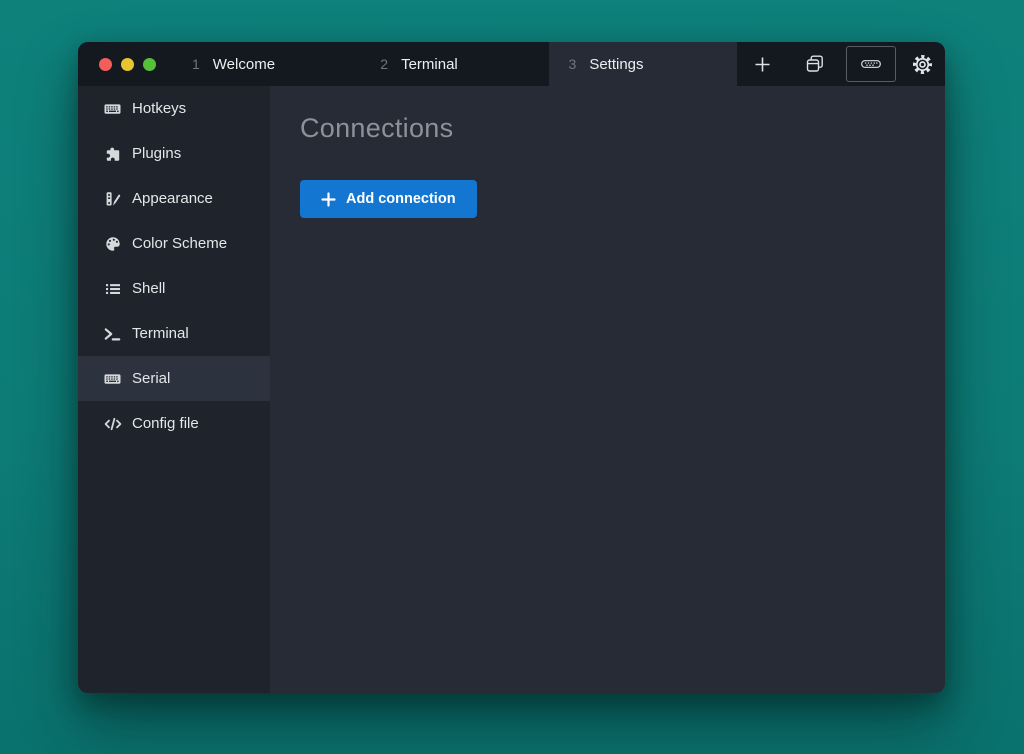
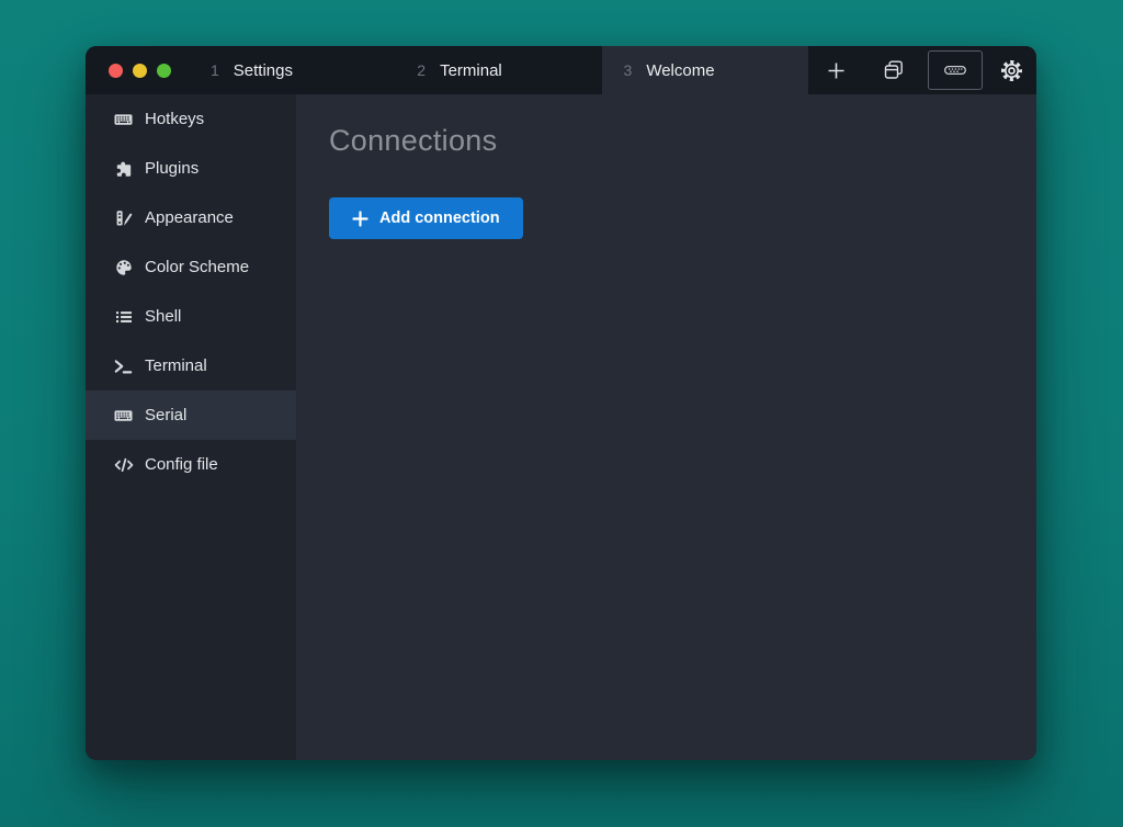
  1
- Welcome
+ Settings
  2
  Terminal
  3
- Settings
+ Welcome
  Hotkeys
  Plugins
  Appearance
  Color Scheme
  Shell
  Terminal
  Serial
  Config file
  Connections
  Add connection
